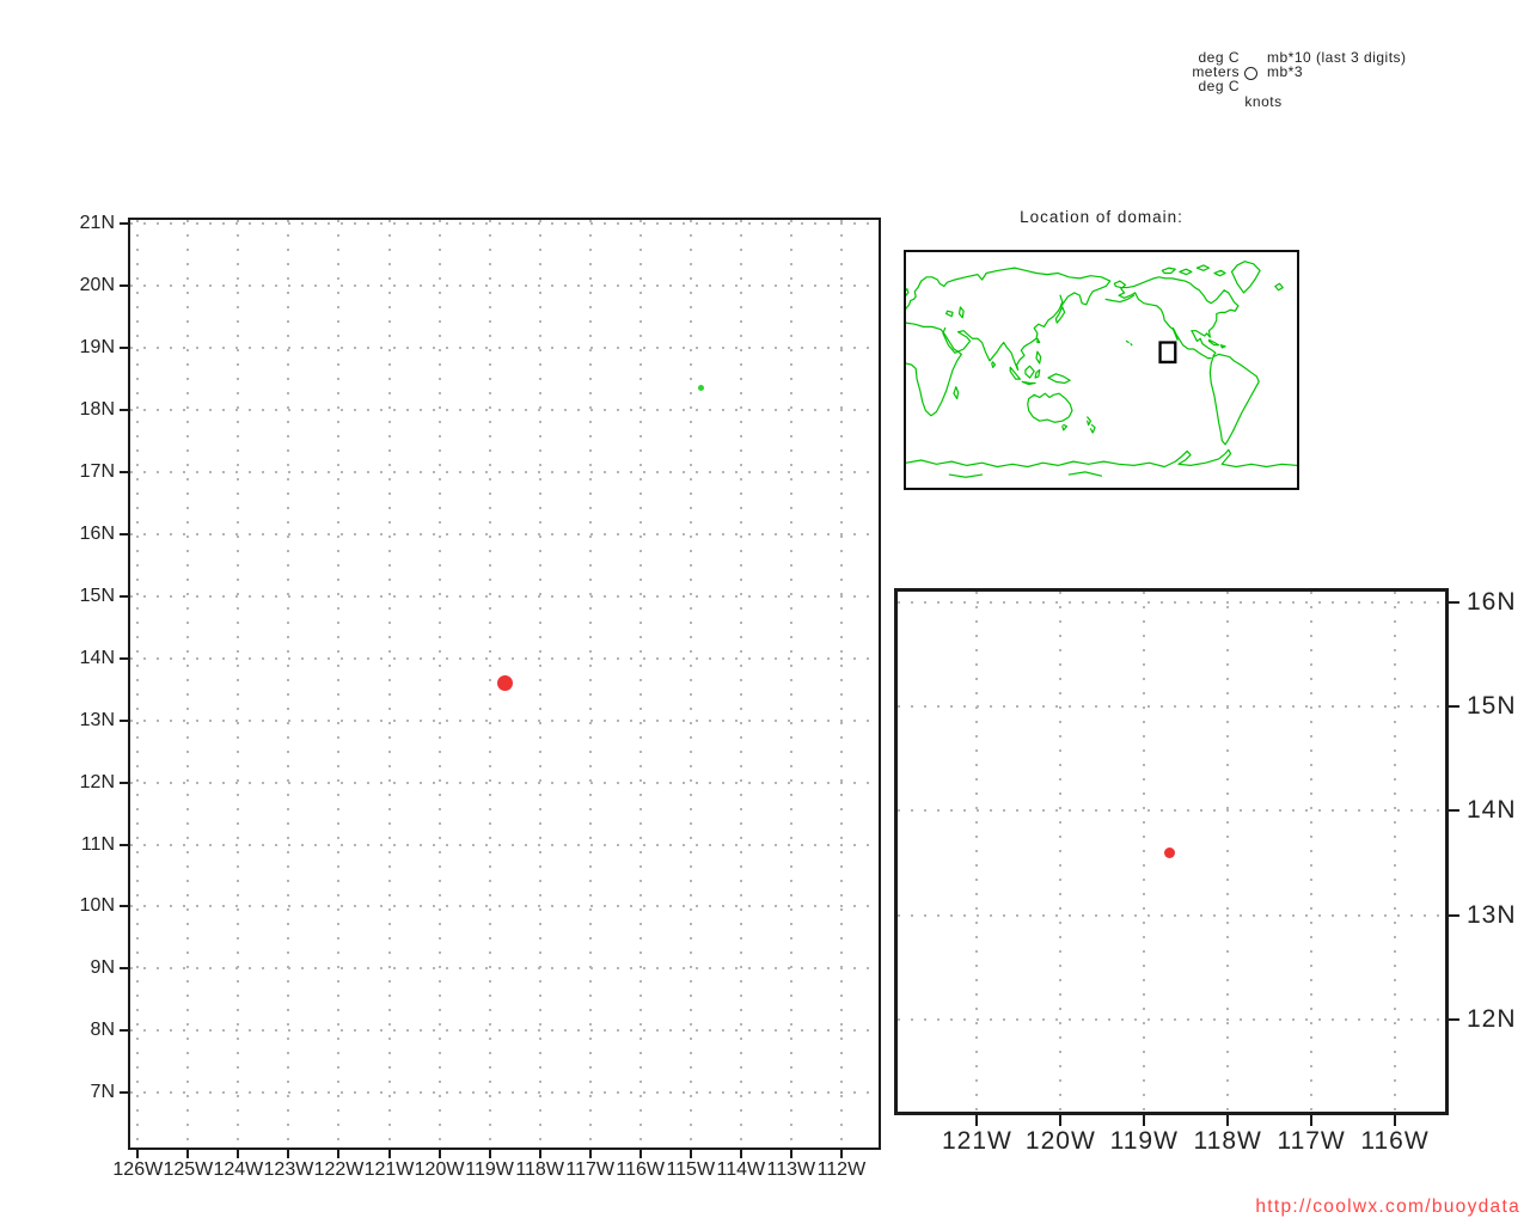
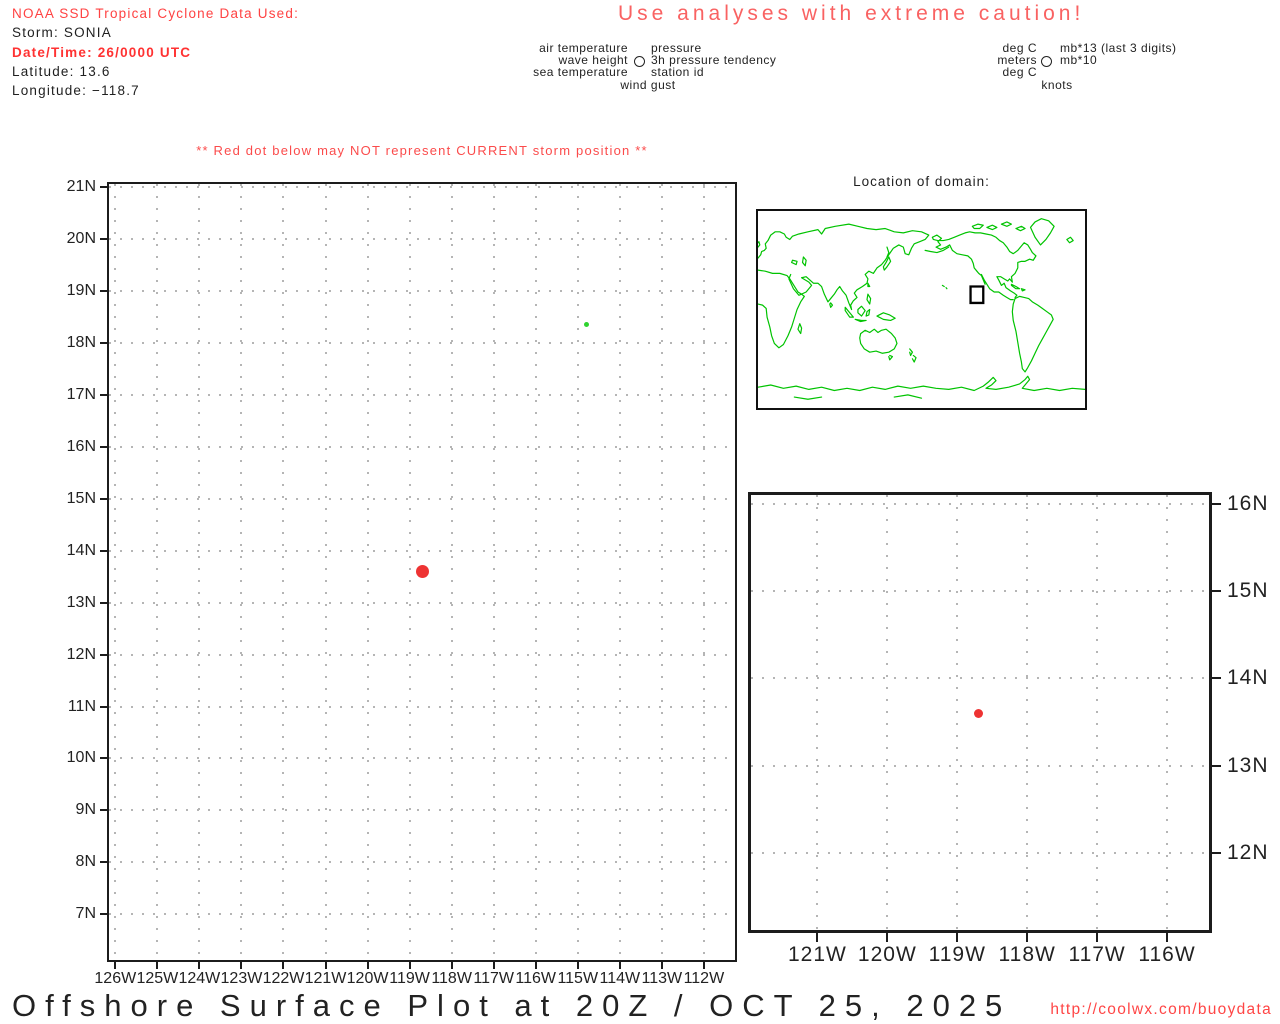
+ NOAA SSD Tropical Cyclone Data Used:
+ Storm: SONIA
+ Date/Time: 26/0000 UTC
+ Latitude: 13.6
+ Longitude: −118.7
+ Use analyses with extreme caution!
+ air temperature
+ pressure
+ wave height
+ 3h pressure tendency
+ sea temperature
+ station id
+ wind gust
  deg C
- mb*10 (last 3 digits)
+ mb*13 (last 3 digits)
  meters
- mb*3
+ mb*10
  deg C
  knots
+ ** Red dot below may NOT represent CURRENT storm position **
  Location of domain:
  126W
  125W
  124W
  123W
  122W
  121W
  120W
  119W
  118W
  117W
  116W
  115W
  114W
  113W
  112W
  21N
  20N
  19N
  18N
  17N
  16N
  15N
  14N
  13N
  12N
  11N
  10N
  9N
  8N
  7N
  121W
  120W
  119W
  118W
  117W
  116W
  16N
  15N
  14N
  13N
  12N
+ Offshore Surface Plot at 20Z / OCT 25, 2025
  http://coolwx.com/buoydata
